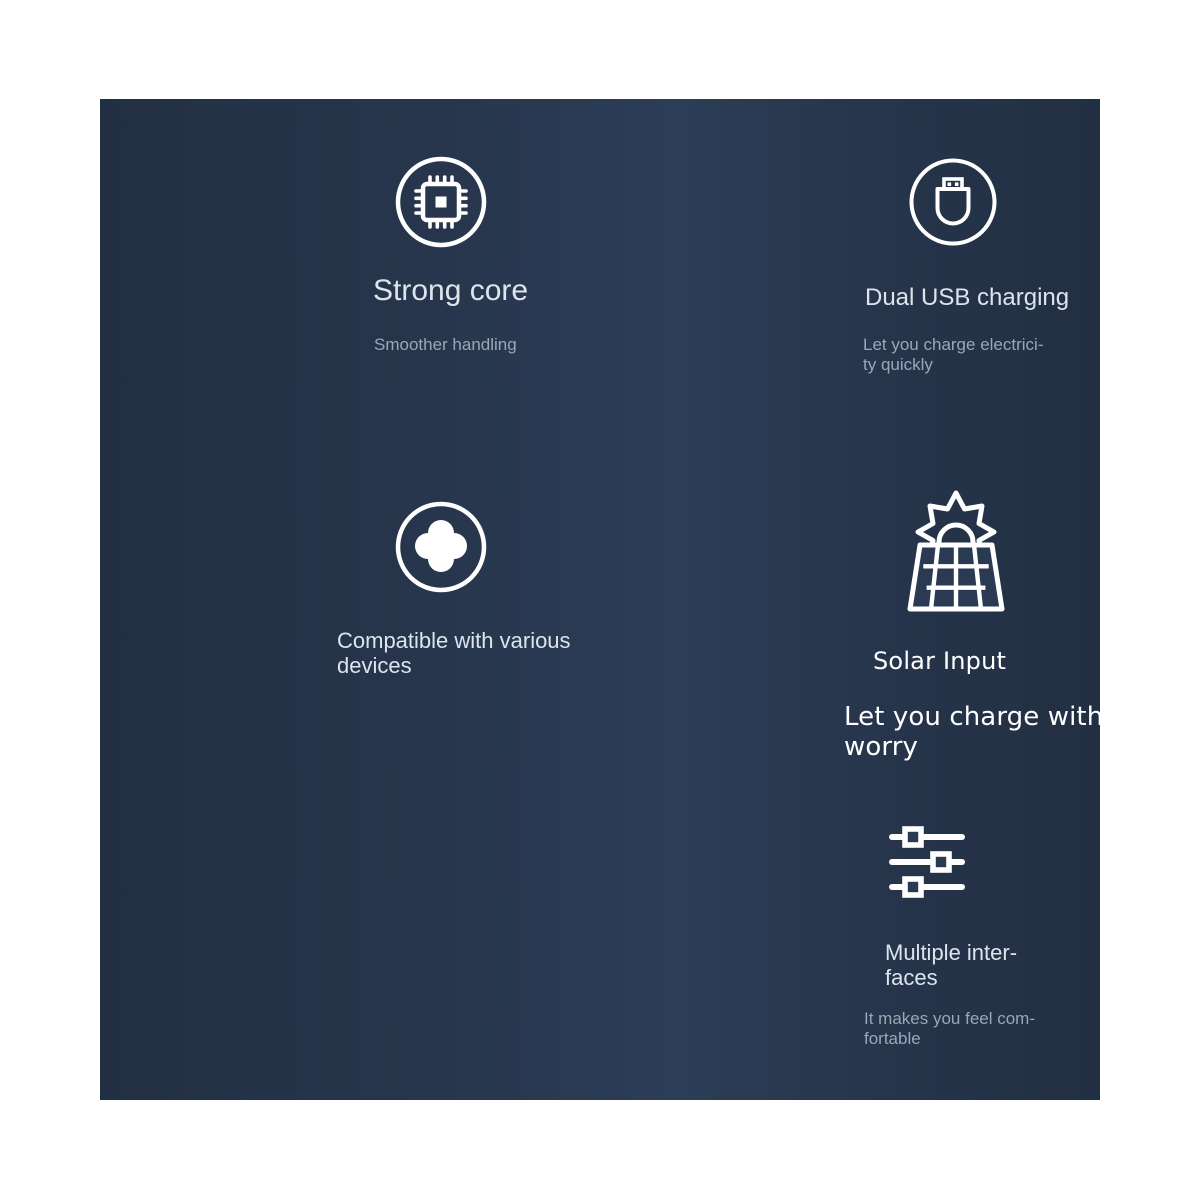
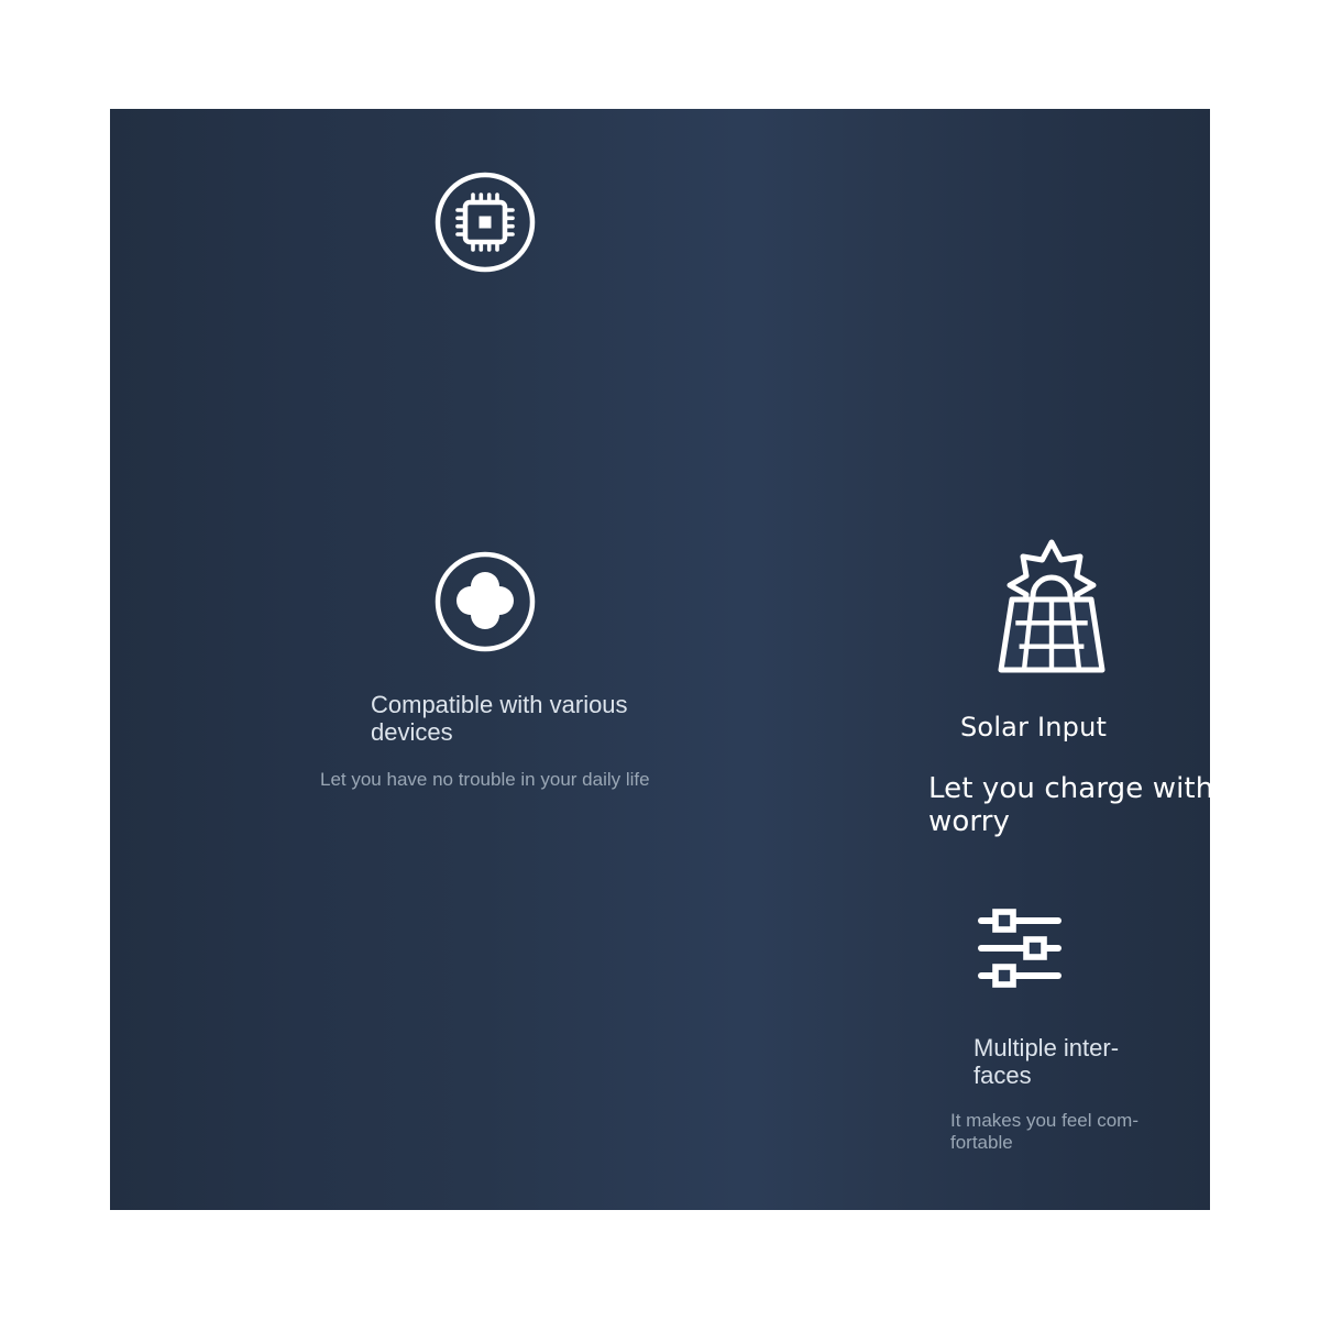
- Strong core
- Smoother handling
- Dual USB charging
- Let you charge electrici-
- ty quickly
  Compatible with various
  devices
+ Let you have no trouble in your daily life
  Solar Input
  Let you charge with worry
  Multiple inter-
  faces
  It makes you feel com-
  fortable
